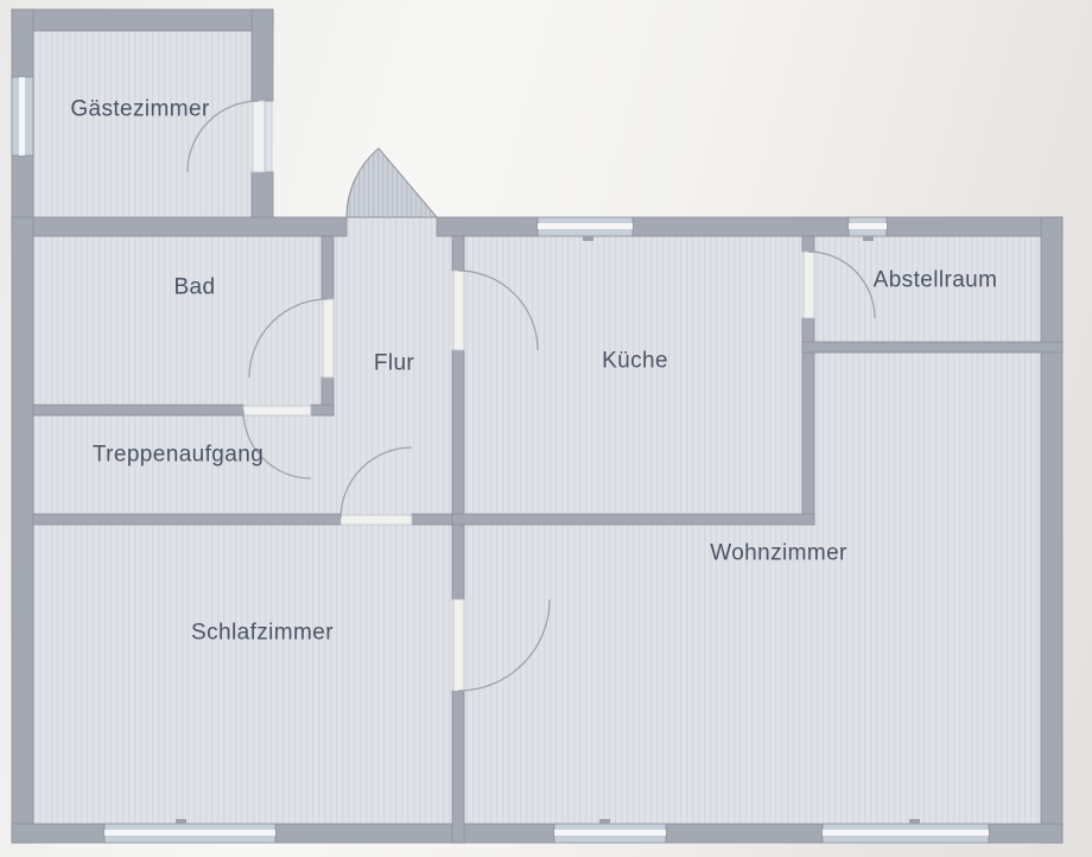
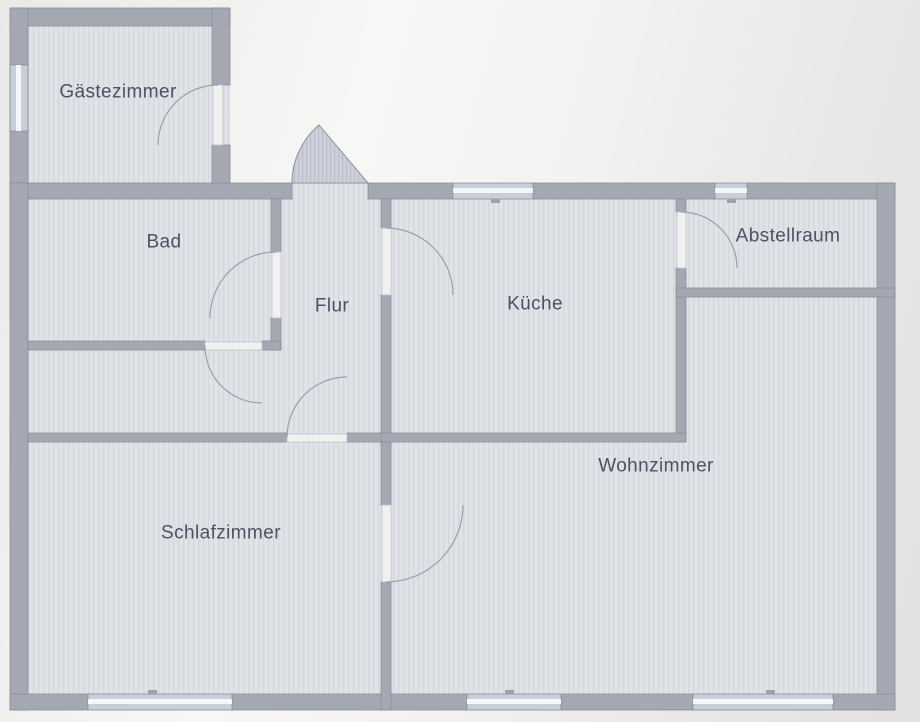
  Gästezimmer
  Bad
  Flur
  Küche
  Abstellraum
- Treppenaufgang
  Wohnzimmer
  Schlafzimmer
